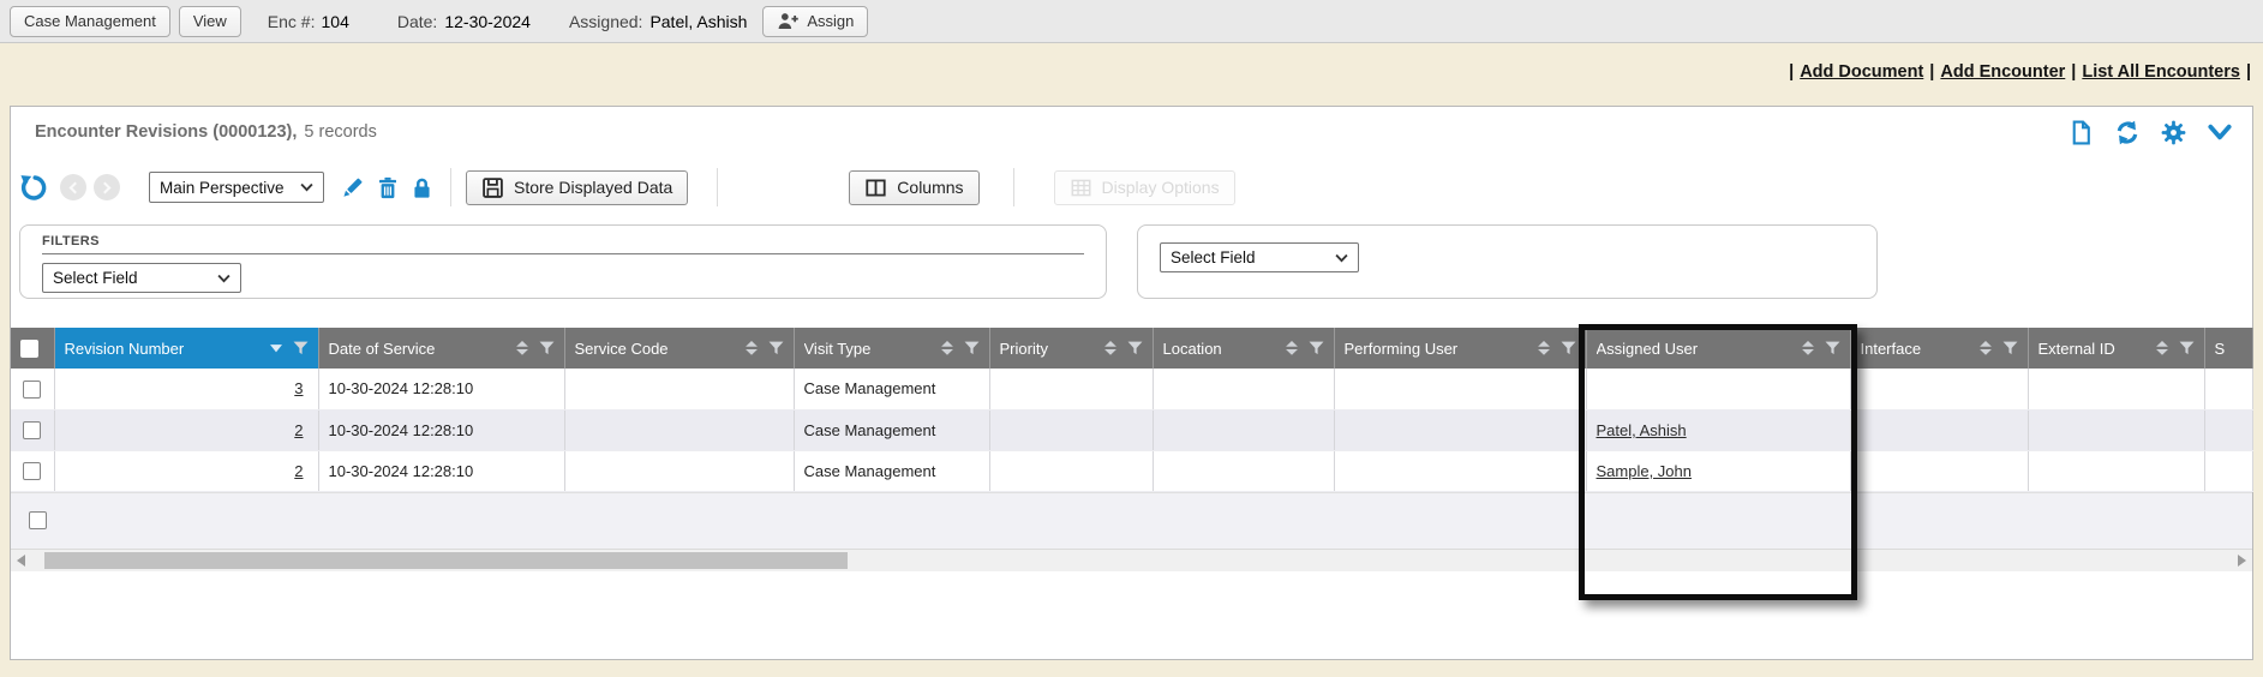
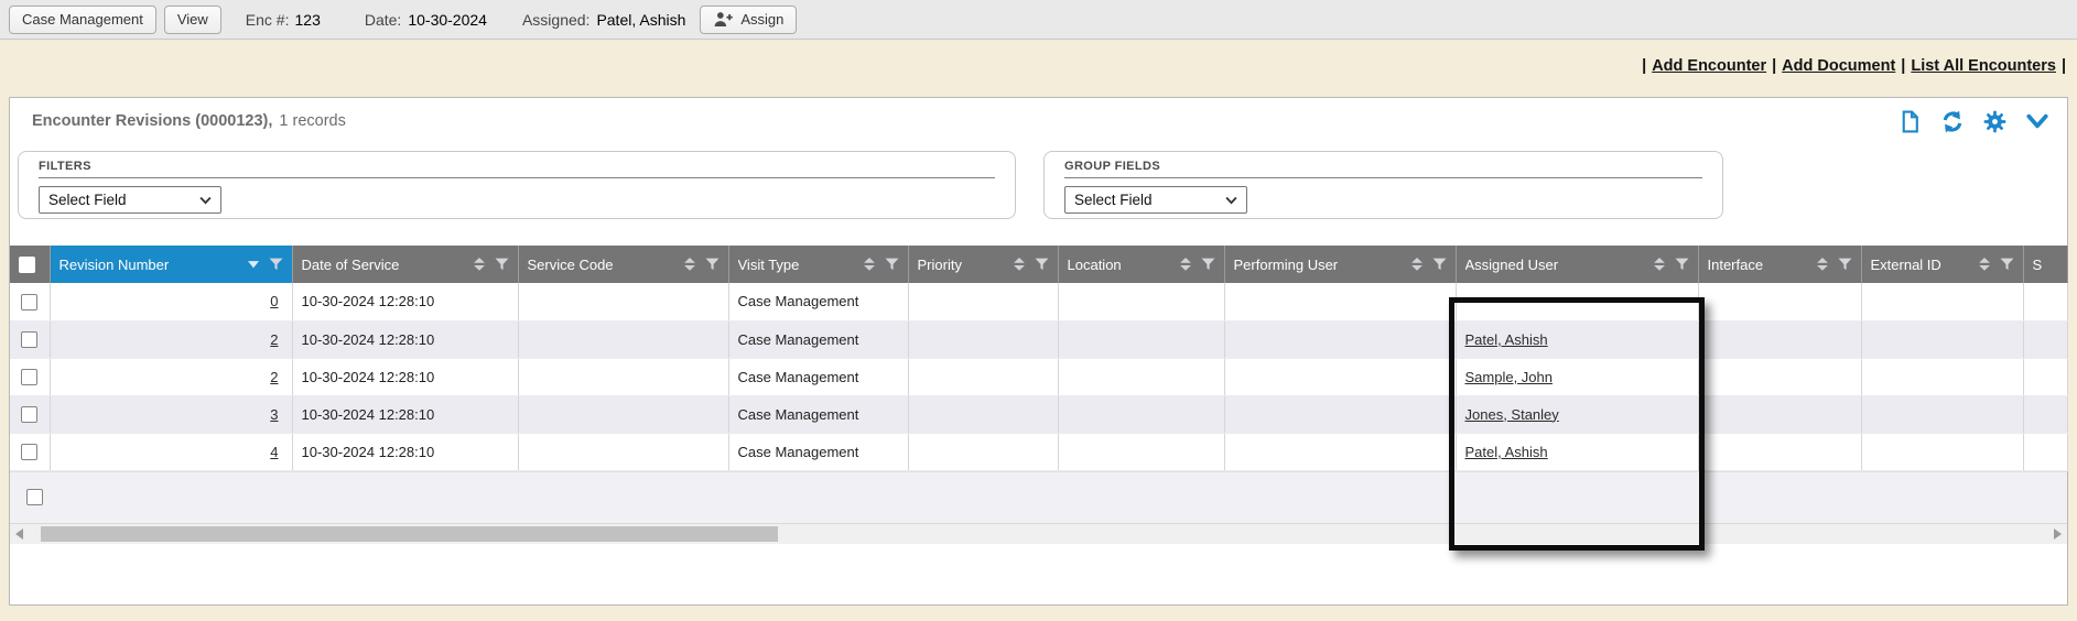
  Case Management
  View
  Enc #:
- 104
+ 123
  Date:
- 12-30-2024
+ 10-30-2024
  Assigned:
  Patel, Ashish
  Assign
  |
- Add Document
+ Add Encounter
  |
- Add Encounter
+ Add Document
  |
  List All Encounters
  |
  Encounter Revisions (0000123),
- 5 records
+ 1 records
- Main Perspective
- Store Displayed Data
- Columns
- Display Options
  FILTERS
  Select Field
+ GROUP FIELDS
  Select Field
  	Revision Number	Date of Service	Service Code	Visit Type	Priority	Location	Performing User	Assigned User	Interface	External ID	S
- 	3	10-30-2024 12:28:10		Case Management
+ 	0	10-30-2024 12:28:10		Case Management
  	2	10-30-2024 12:28:10		Case Management				Patel, Ashish
  	2	10-30-2024 12:28:10		Case Management				Sample, John
+ 	3	10-30-2024 12:28:10		Case Management				Jones, Stanley
+ 	4	10-30-2024 12:28:10		Case Management				Patel, Ashish
